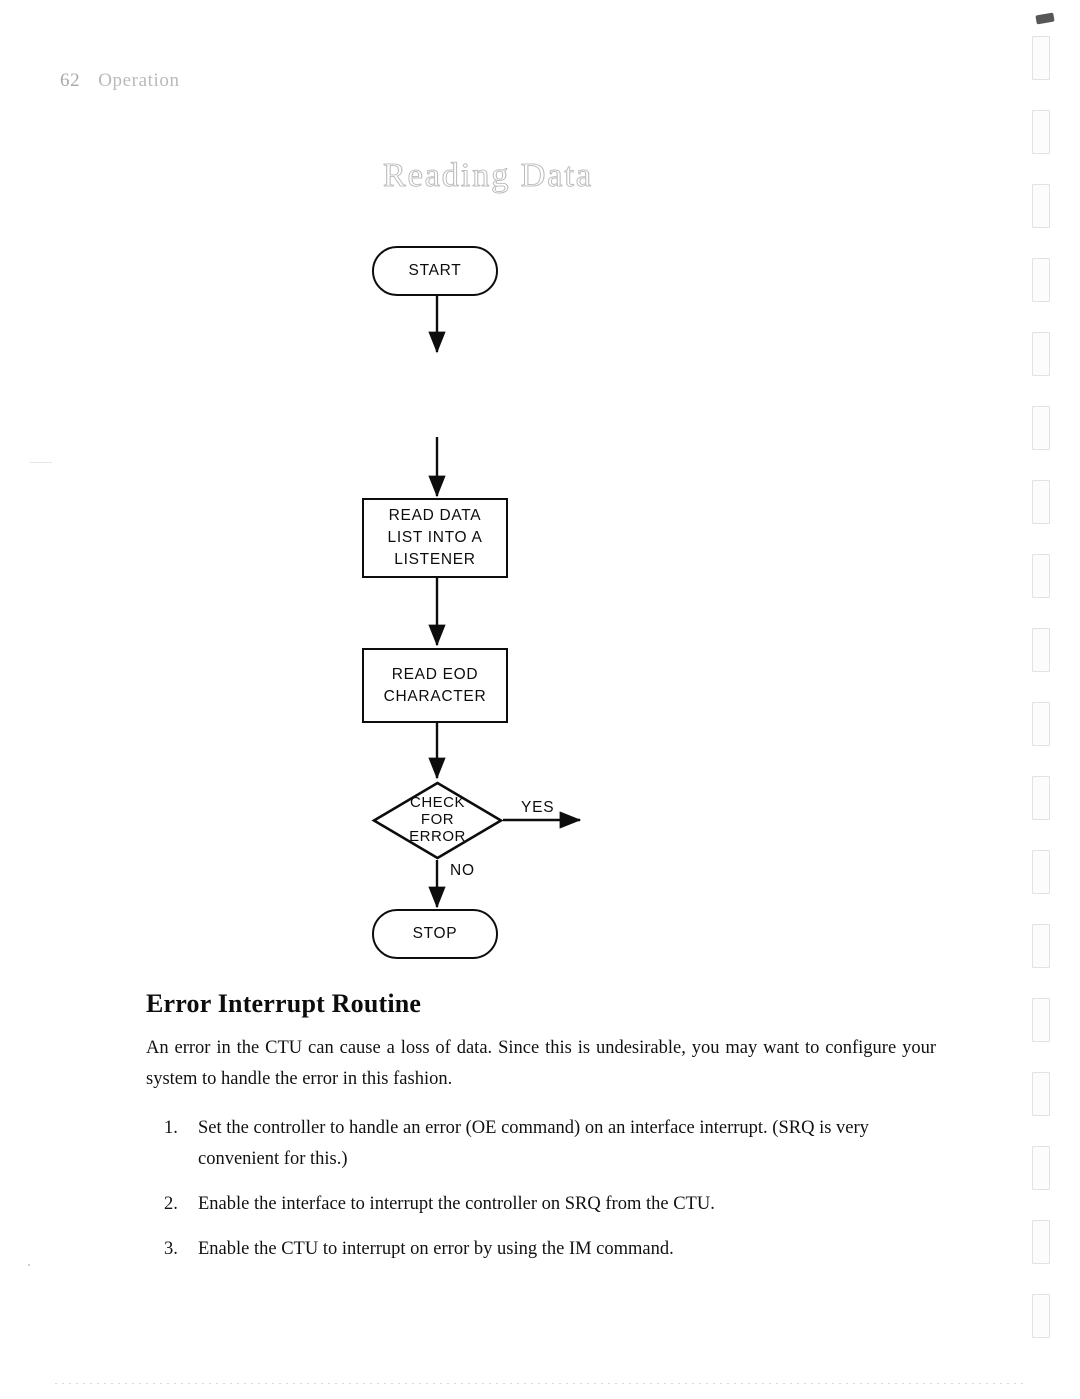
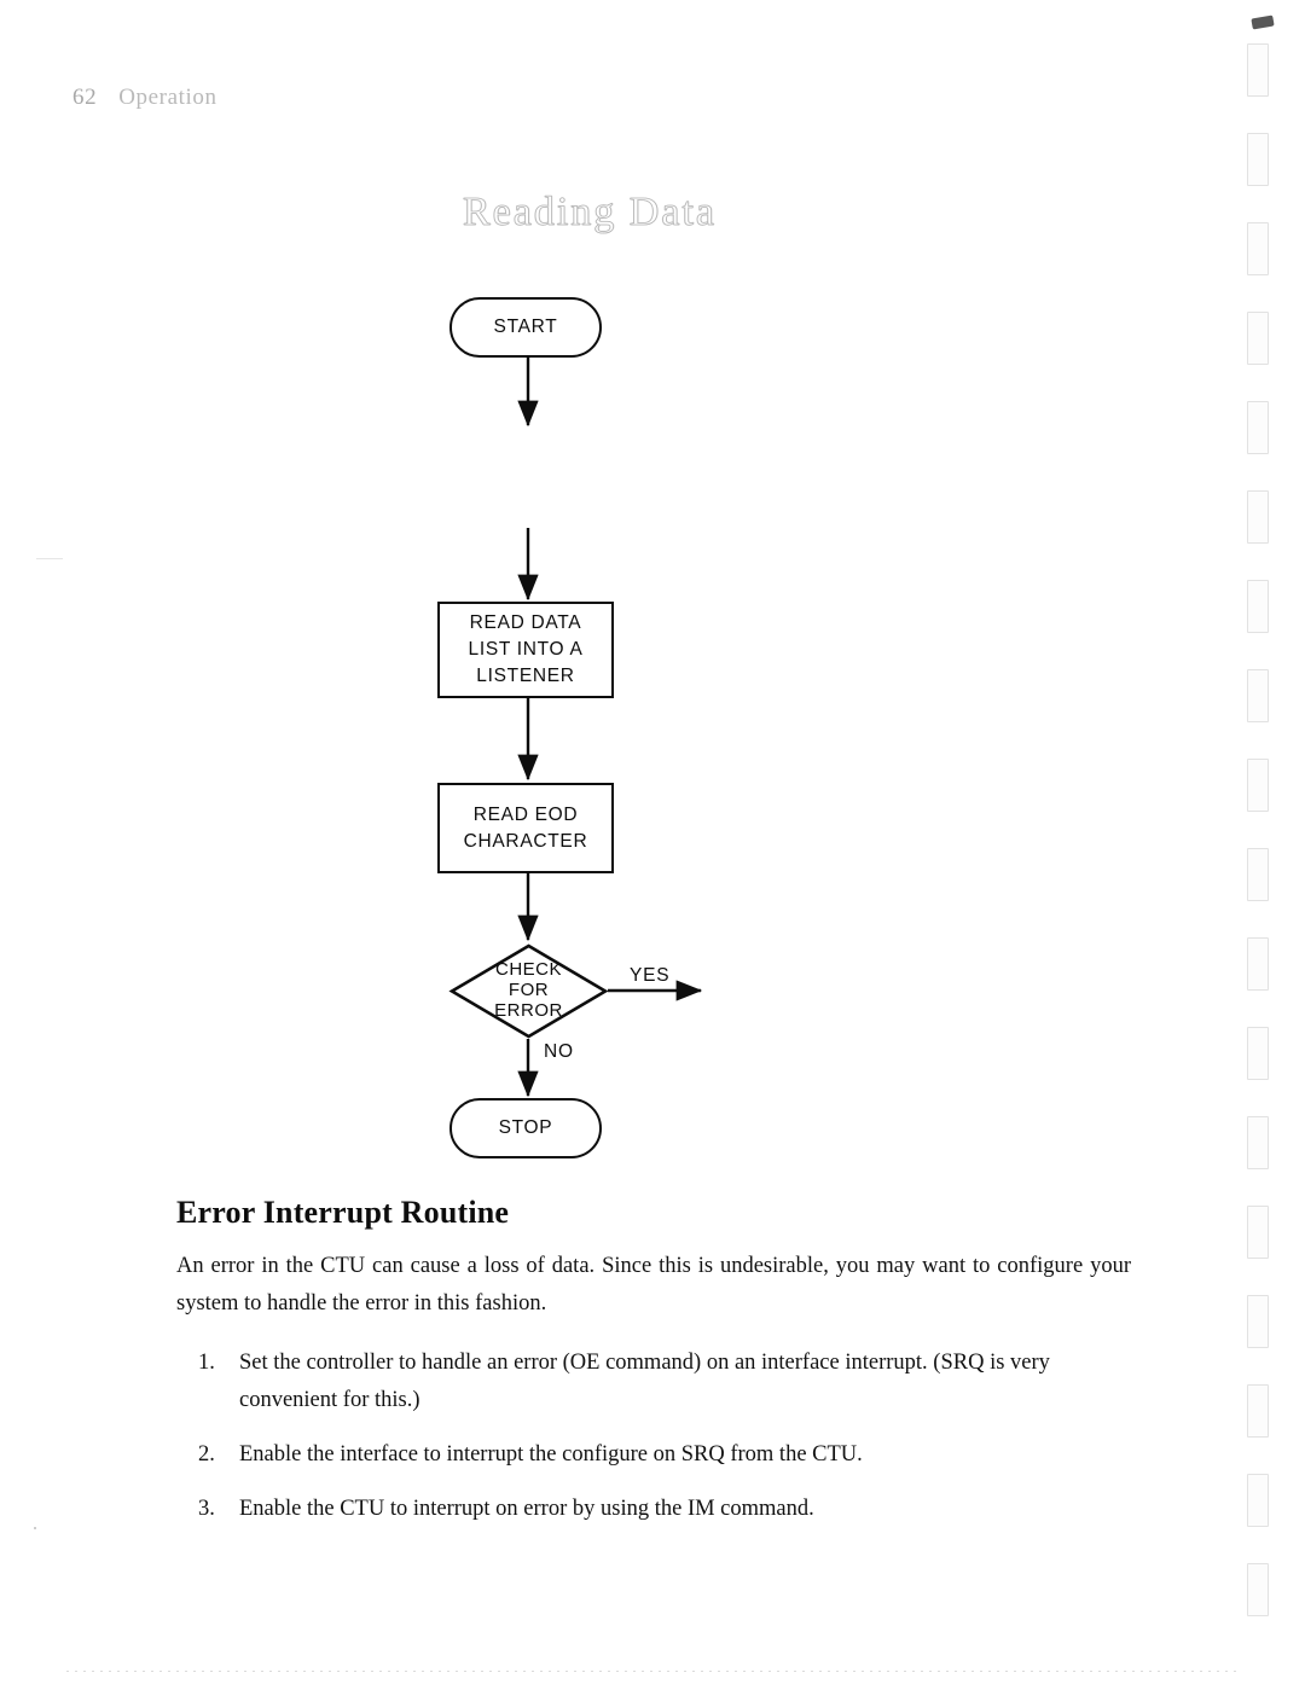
  62 Operation
  Reading Data
  START
  READ DATA
  LIST INTO A
  LISTENER
  READ EOD
  CHARACTER
  CHECK
  FOR
  ERROR
  STOP
  YES
  NO
  Error Interrupt Routine
  An error in the CTU can cause a loss of data. Since this is undesirable, you may want to configure your system to handle the error in this fashion.
  1.
  Set the controller to handle an error (OE command) on an interface interrupt. (SRQ is very convenient for this.)
  2.
- Enable the interface to interrupt the controller on SRQ from the CTU.
+ Enable the interface to interrupt the configure on SRQ from the CTU.
  3.
  Enable the CTU to interrupt on error by using the IM command.
